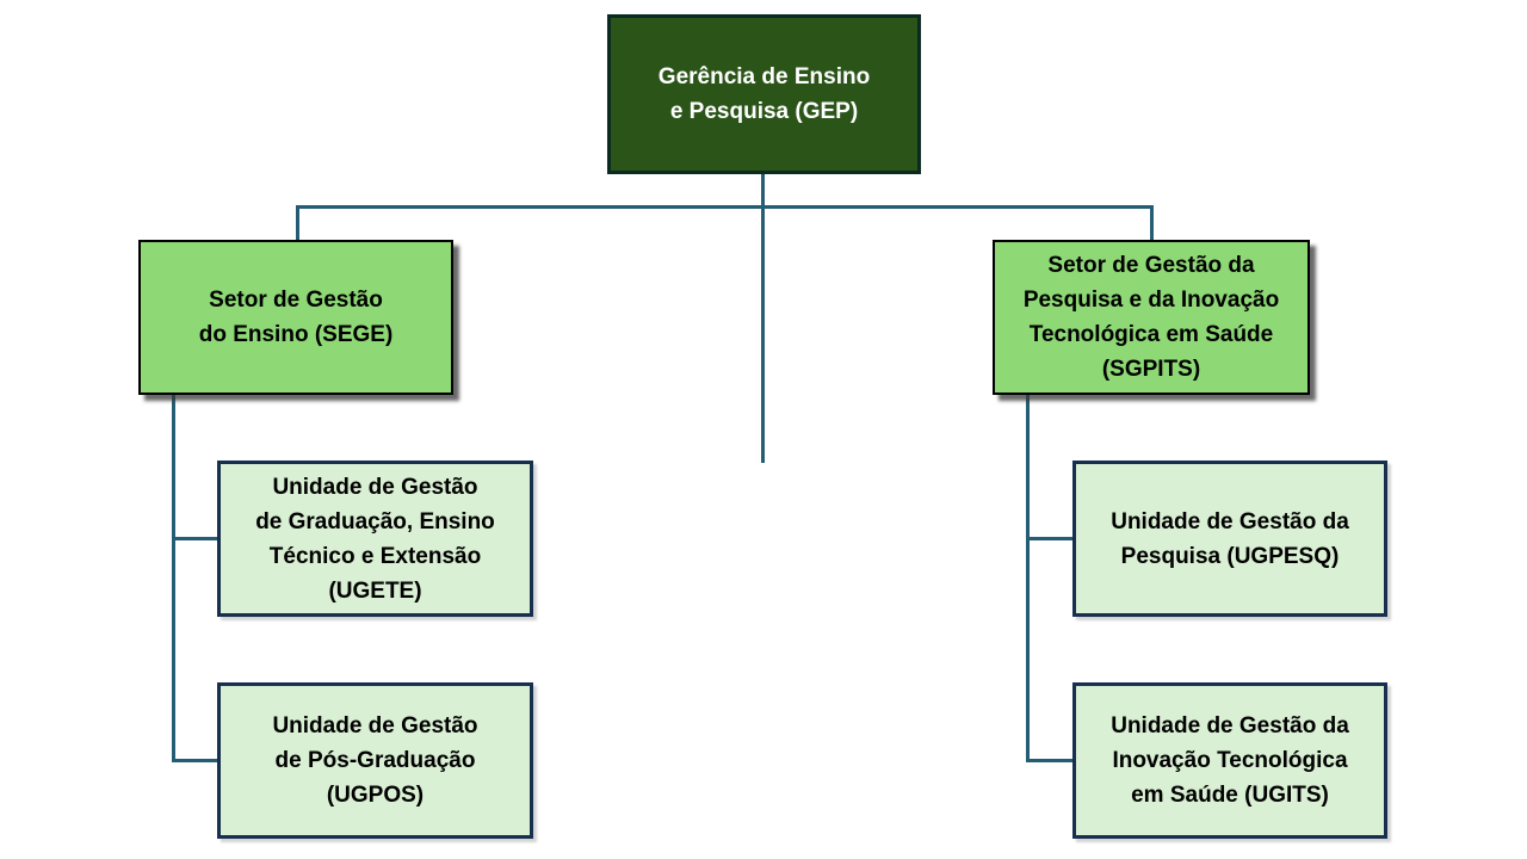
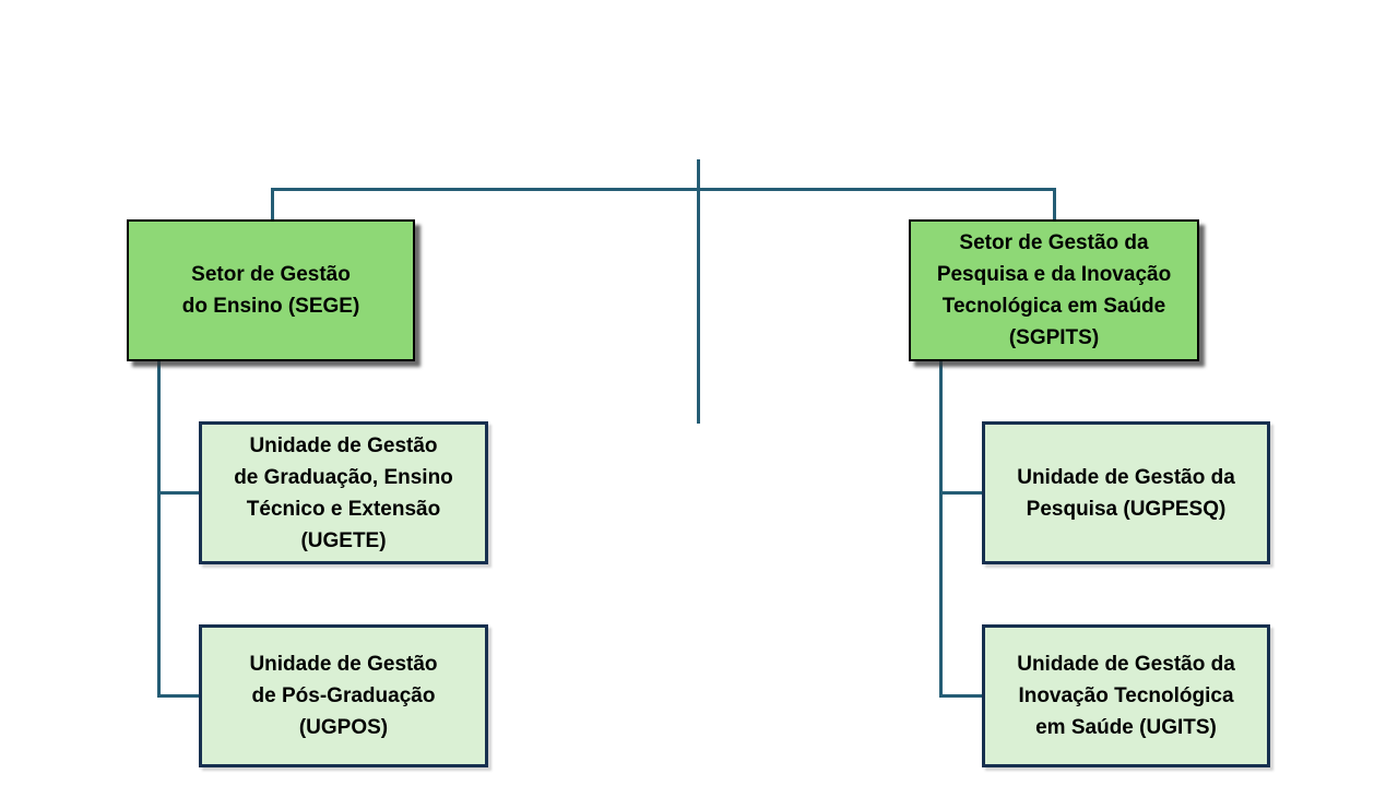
- Gerência de Ensino
- e Pesquisa (GEP)
  Setor de Gestão
  do Ensino (SEGE)
  Setor de Gestão da
  Pesquisa e da Inovação
  Tecnológica em Saúde
  (SGPITS)
  Unidade de Gestão
  de Graduação, Ensino
  Técnico e Extensão
  (UGETE)
  Unidade de Gestão da
  Pesquisa (UGPESQ)
  Unidade de Gestão
  de Pós-Graduação
  (UGPOS)
  Unidade de Gestão da
  Inovação Tecnológica
  em Saúde (UGITS)
